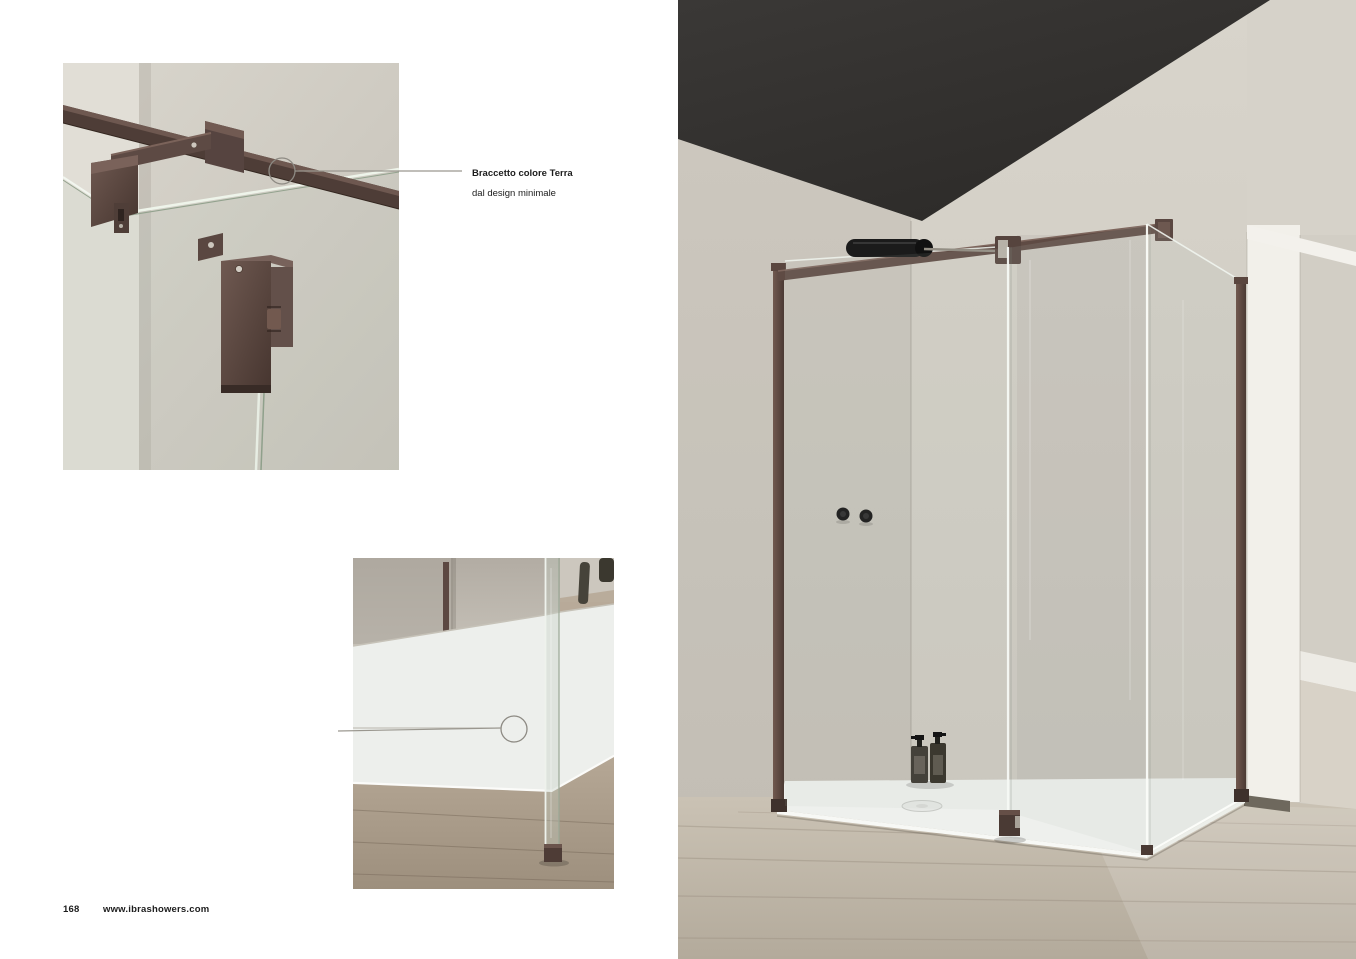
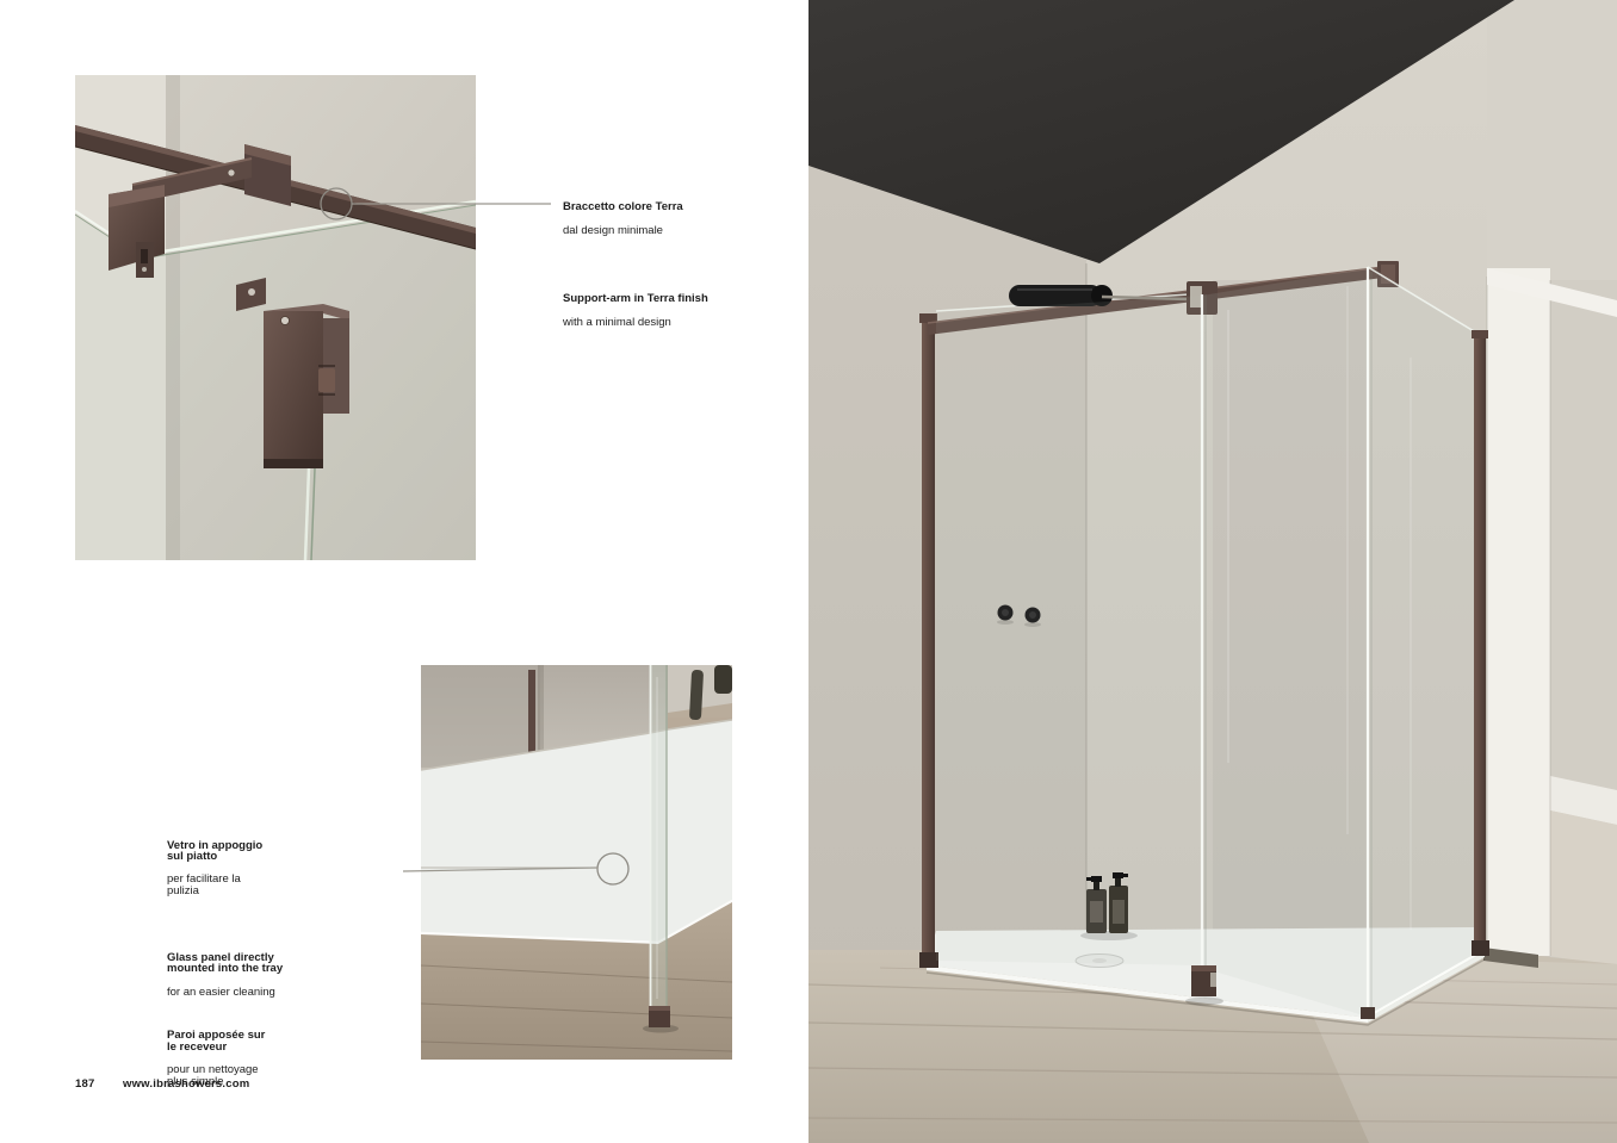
  Braccetto colore Terra
  dal design minimale
+ Support-arm in Terra finish
+ with a minimal design
+ Vetro in appoggio
+ sul piatto
+ per facilitare la
+ pulizia
+ Glass panel directly
+ mounted into the tray
+ for an easier cleaning
+ Paroi apposée sur
+ le receveur
+ pour un nettoyage
+ plus simple
- 168
+ 187
  www.ibrashowers.com
